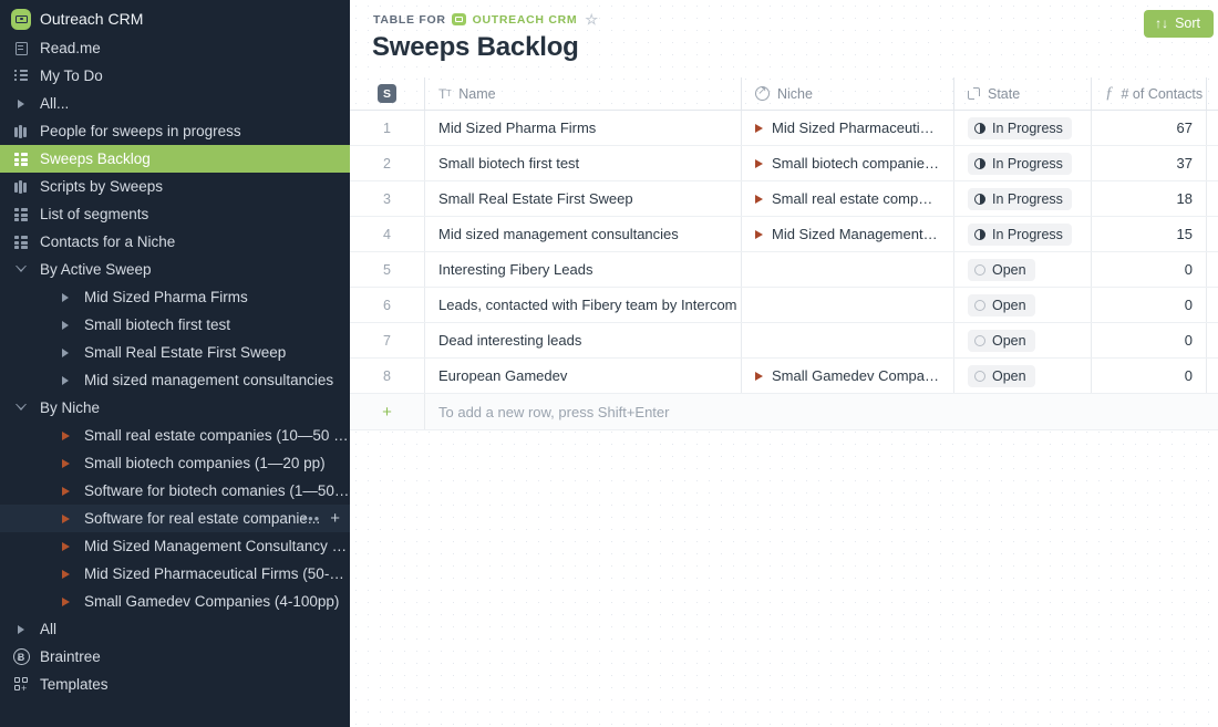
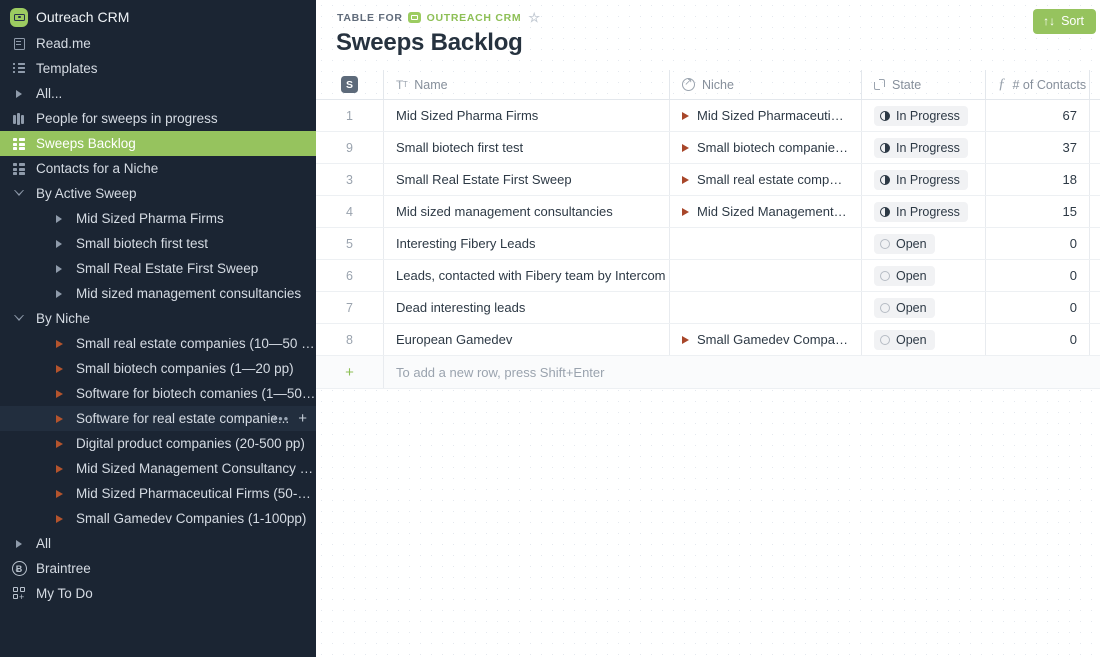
  Outreach CRM
  Read.me
- My To Do
+ Templates
  All...
  People for sweeps in progress
  Sweeps Backlog
- Scripts by Sweeps
- List of segments
  Contacts for a Niche
  By Active Sweep
  Mid Sized Pharma Firms
  Small biotech first test
  Small Real Estate First Sweep
  Mid sized management consultancies
  By Niche
  Small real estate companies (10—50 pp
  Small biotech companies (1—20 pp)
  Software for biotech comanies (1—50 p
  Software for real estate companie...
  •••
  +
+ Digital product companies (20-500 pp)
  Mid Sized Management Consultancy Fir
  Mid Sized Pharmaceutical Firms (50-15
- Small Gamedev Companies (4-100pp)
+ Small Gamedev Companies (1-100pp)
  All
  Ƀ
  Braintree
  +
- Templates
+ My To Do
  TABLE FOR
  OUTREACH CRM
  ☆
  Sweeps Backlog
  ↑↓
  Sort
  S
  T
  T
  Name
  Niche
  State
  ƒ
  # of Contacts
  1
  Mid Sized Pharma Firms
  Mid Sized Pharmaceutical
  In Progress
  67
- 2
+ 9
  Small biotech first test
  Small biotech companies (
  In Progress
  37
  3
  Small Real Estate First Sweep
  Small real estate compani
  In Progress
  18
  4
  Mid sized management consultancies
  Mid Sized Management C
  In Progress
  15
  5
  Interesting Fibery Leads
  Open
  0
  6
  Leads, contacted with Fibery team by Intercom
  Open
  0
  7
  Dead interesting leads
  Open
  0
  8
  European Gamedev
  Small Gamedev Companie
  Open
  0
  +
  To add a new row, press Shift+Enter
